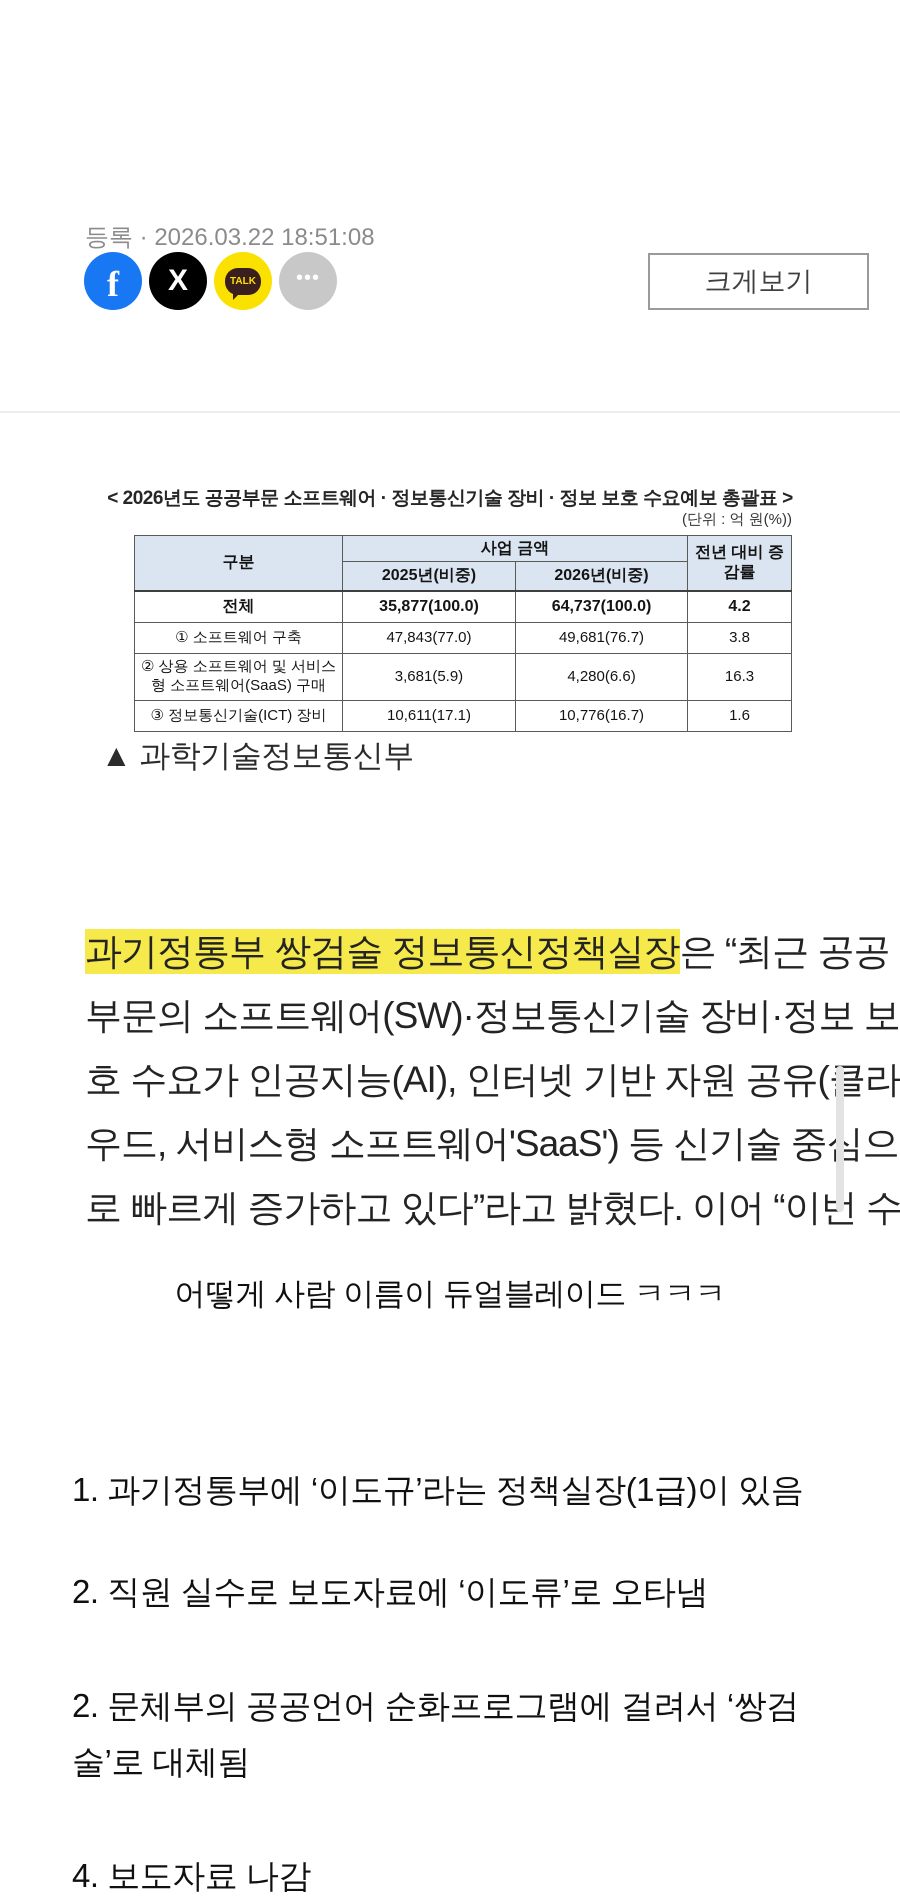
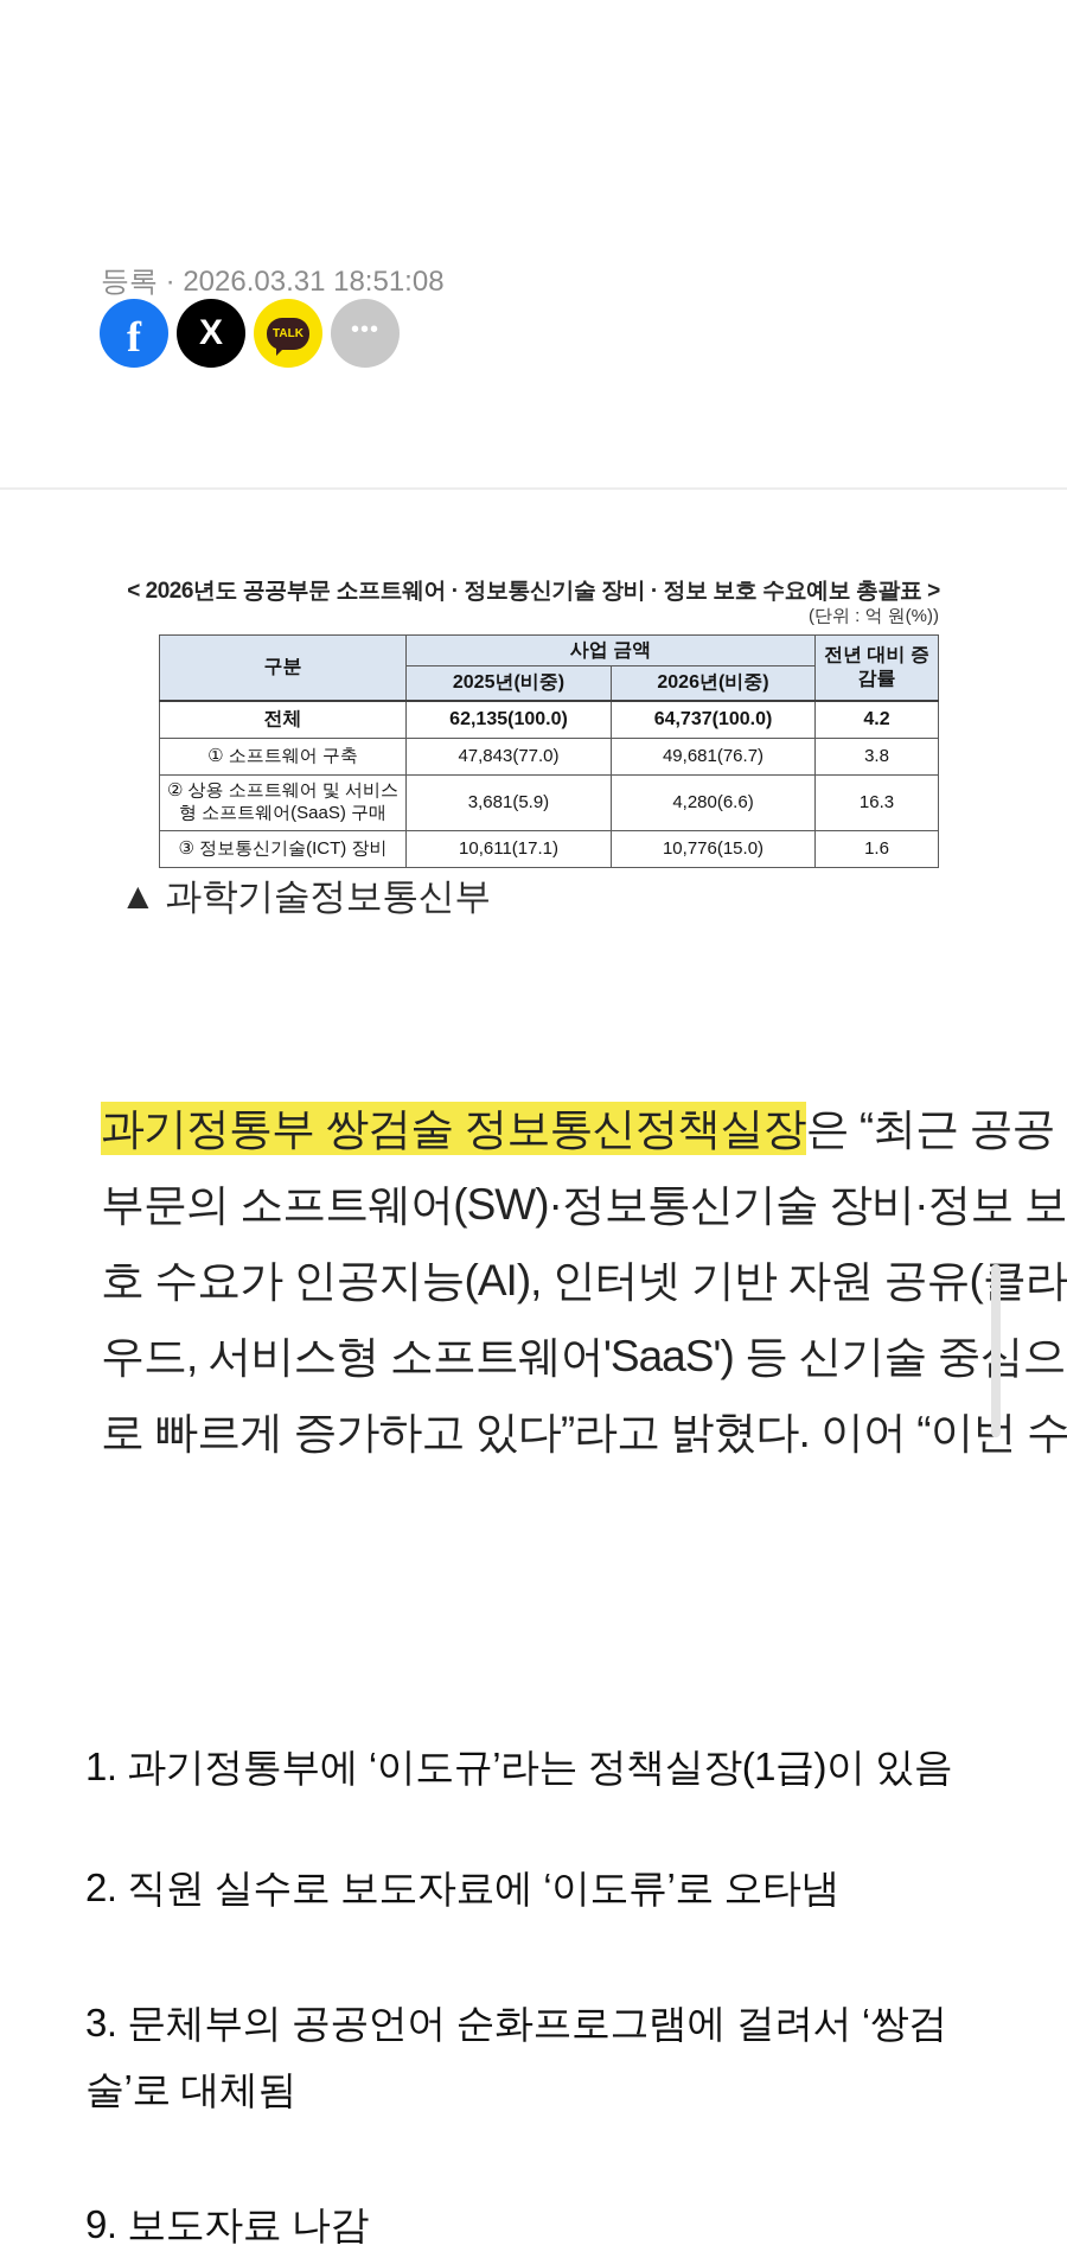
- 등록 · 2026.03.22 18:51:08
+ 등록 · 2026.03.31 18:51:08
  f
  X
  TALK
  •••
- 크게보기
  < 2026년도 공공부문 소프트웨어 · 정보통신기술 장비 · 정보 보호 수요예보 총괄표 >
  (단위 : 억 원(%))
  구분	사업 금액	전년 대비 증감률
  2025년(비중)	2026년(비중)
- 전체	35,877(100.0)	64,737(100.0)	4.2
+ 전체	62,135(100.0)	64,737(100.0)	4.2
  ① 소프트웨어 구축	47,843(77.0)	49,681(76.7)	3.8
  ② 상용 소프트웨어 및 서비스형 소프트웨어(SaaS) 구매	3,681(5.9)	4,280(6.6)	16.3
- ③ 정보통신기술(ICT) 장비	10,611(17.1)	10,776(16.7)	1.6
+ ③ 정보통신기술(ICT) 장비	10,611(17.1)	10,776(15.0)	1.6
  ▲ 과학기술정보통신부
  과기정통부 쌍검술 정보통신정책실장은 “최근 공공
  부문의 소프트웨어(SW)·정보통신기술 장비·정보 보
  호 수요가 인공지능(AI), 인터넷 기반 자원 공유(클라
  우드, 서비스형 소프트웨어'SaaS') 등 신기술 중심으
  로 빠르게 증가하고 있다”라고 밝혔다. 이어 “이 수
- 어떻게 사람 이름이 듀얼블레이드 ㅋㅋㅋ
  1. 과기정통부에 ‘이도규’라는 정책실장(1급)이 있음
  2. 직원 실수로 보도자료에 ‘이도류’로 오타냄
- 2. 문체부의 공공언어 순화프로그램에 걸려서 ‘쌍검술’로 대체됨
+ 3. 문체부의 공공언어 순화프로그램에 걸려서 ‘쌍검술’로 대체됨
- 4. 보도자료 나감
+ 9. 보도자료 나감
